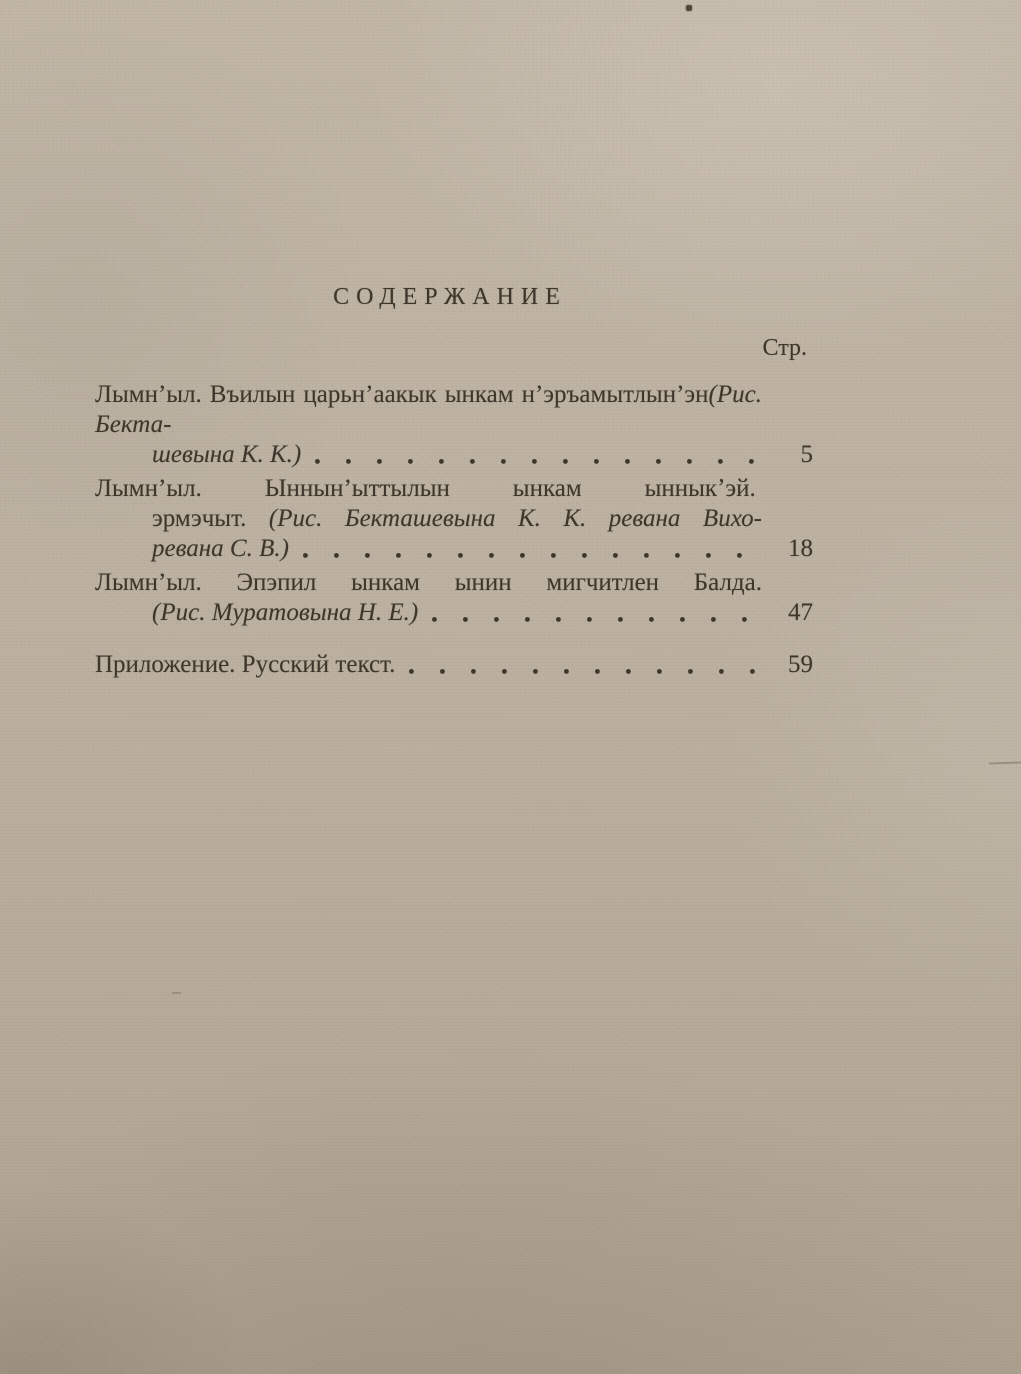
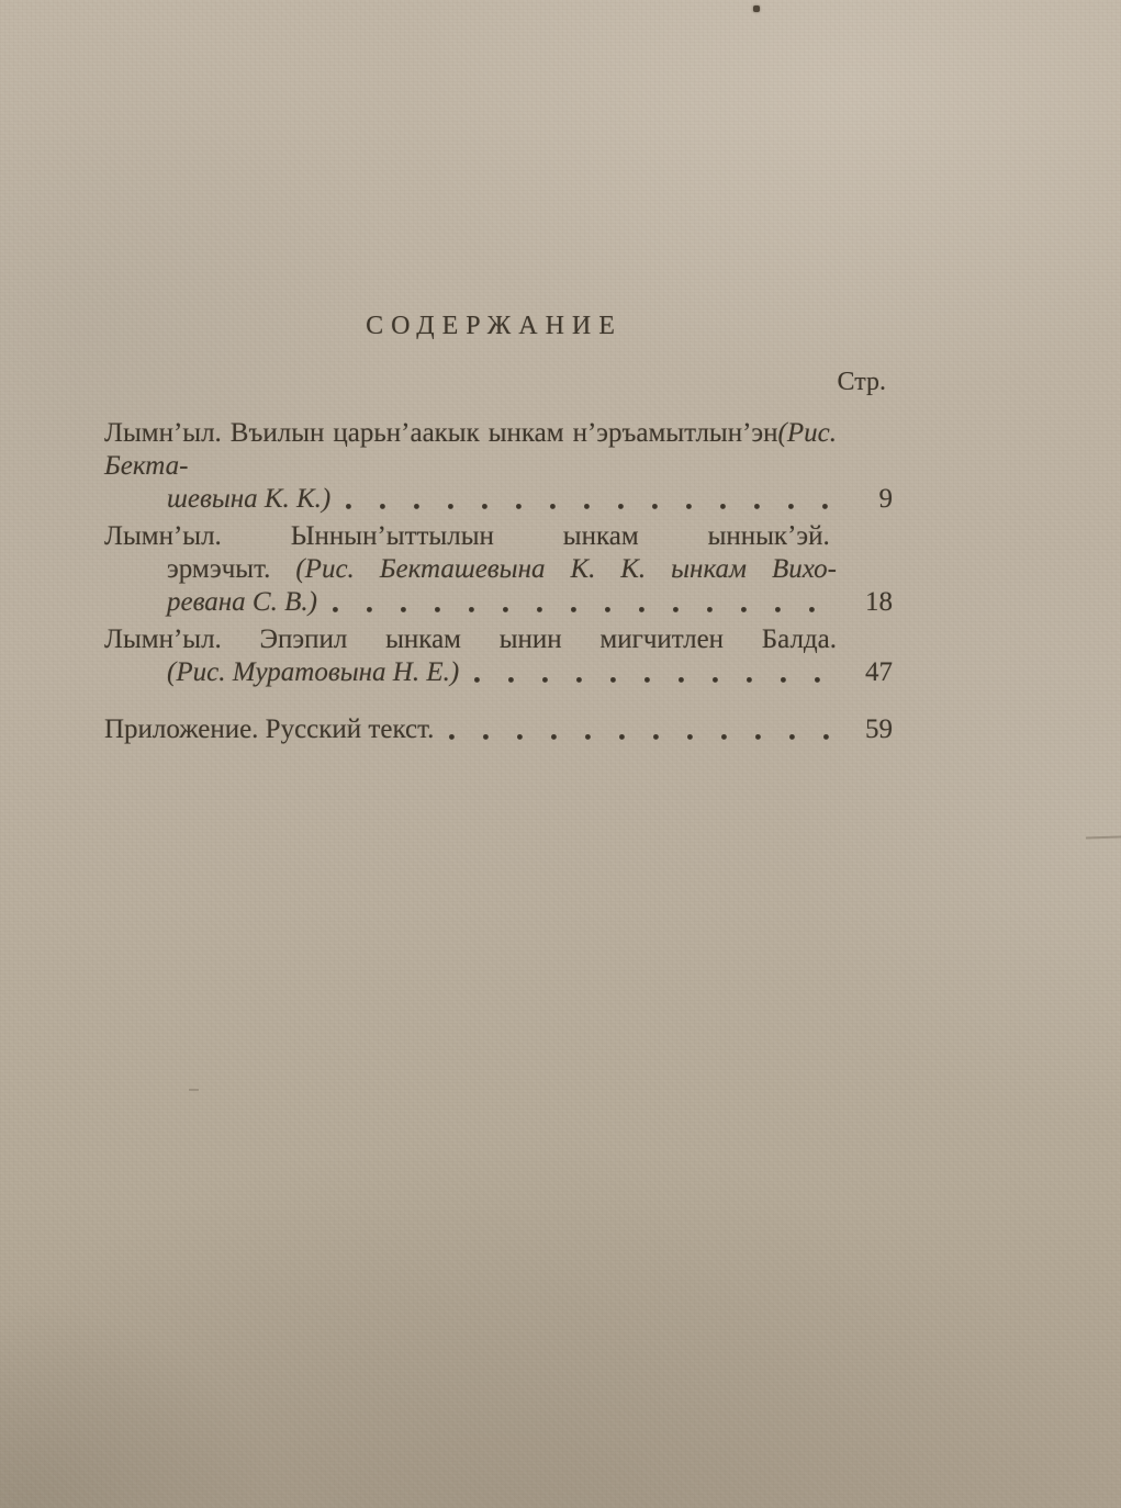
  СОДЕРЖАНИЕ
  Стр.
  Лымн’ыл. Въилын царьн’аакык ынкам н’эръамытлын’эн(Рис. Бекта-
  шевына К. К.)
- 5
+ 9
  Лымн’ыл. Ыннын’ыттылын ынкам ынныкʼэй.
- эрмэчыт. (Рис. Бекташевына К. К. ревана Вихо-
+ эрмэчыт. (Рис. Бекташевына К. К. ынкам Вихо-
  ревана С. В.)
  18
  Лымн’ыл. Эпэпил ынкам ынин мигчитлен Балда.
  (Рис. Муратовына Н. Е.)
  47
  Приложение. Русский текст.
  59
